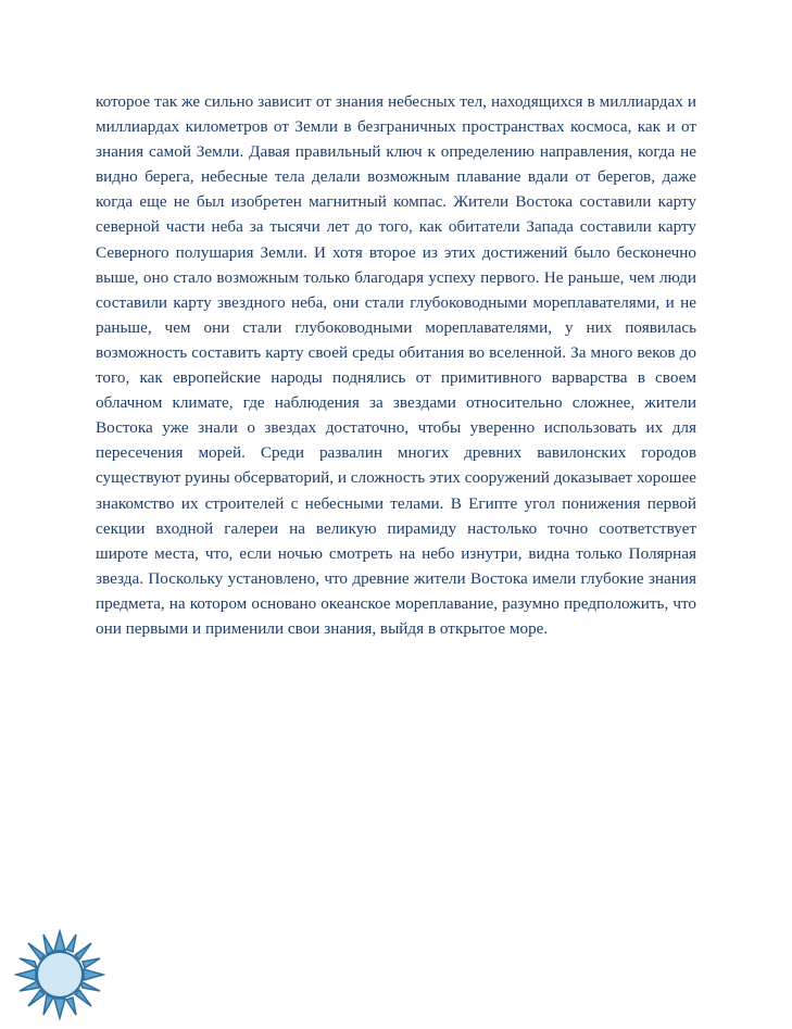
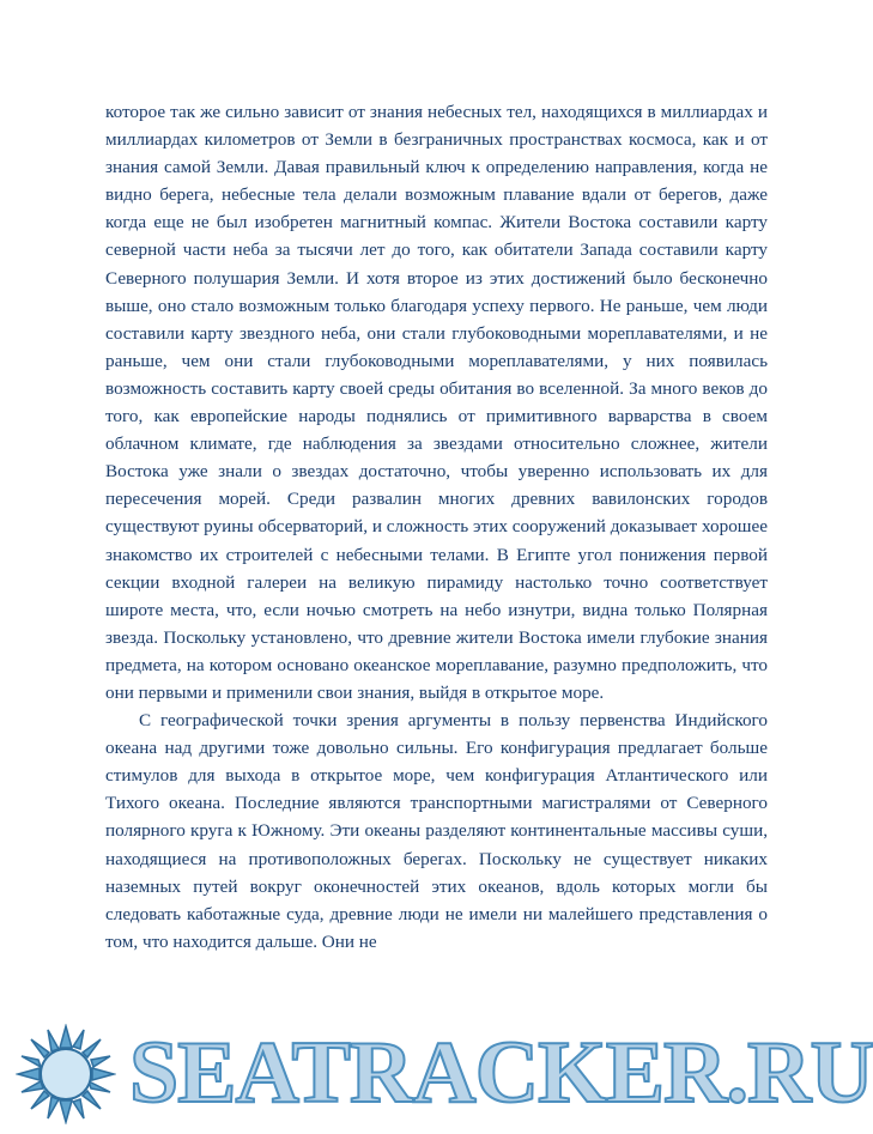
  которое так же сильно зависит от знания небесных тел, находящихся в миллиардах и миллиардах километров от Земли в безграничных пространствах космоса, как и от знания самой Земли. Давая правильный ключ к определению направления, когда не видно берега, небесные тела делали возможным плавание вдали от берегов, даже когда еще не был изобретен магнитный компас. Жители Востока составили карту северной части неба за тысячи лет до того, как обитатели Запада составили карту Северного полушария Земли. И хотя второе из этих достижений было бесконечно выше, оно стало возможным только благодаря успеху первого. Не раньше, чем люди составили карту звездного неба, они стали глубоководными мореплавателями, и не раньше, чем они стали глубоководными мореплавателями, у них появилась возможность составить карту своей среды обитания во вселенной. За много веков до того, как европейские народы поднялись от примитивного варварства в своем облачном климате, где наблюдения за звездами относительно сложнее, жители Востока уже знали о звездах достаточно, чтобы уверенно использовать их для пересечения морей. Среди развалин многих древних вавилонских городов существуют руины обсерваторий, и сложность этих сооружений доказывает хорошее знакомство их строителей с небесными телами. В Египте угол понижения первой секции входной галереи на великую пирамиду настолько точно соответствует широте места, что, если ночью смотреть на небо изнутри, видна только Полярная звезда. Поскольку установлено, что древние жители Востока имели глубокие знания предмета, на котором основано океанское мореплавание, разумно предположить, что они первыми и применили свои знания, выйдя в открытое море.
+ С географической точки зрения аргументы в пользу первенства Индийского океана над другими тоже довольно сильны. Его конфигурация предлагает больше стимулов для выхода в открытое море, чем конфигурация Атлантического или Тихого океана. Последние являются транспортными магистралями от Северного полярного круга к Южному. Эти океаны разделяют континентальные массивы суши, находящиеся на противоположных берегах. Поскольку не существует никаких наземных путей вокруг оконечностей этих океанов, вдоль которых могли бы следовать каботажные суда, древние люди не имели ни малейшего представления о том, что находится дальше. Они не
+ SEATRACKER.RU
